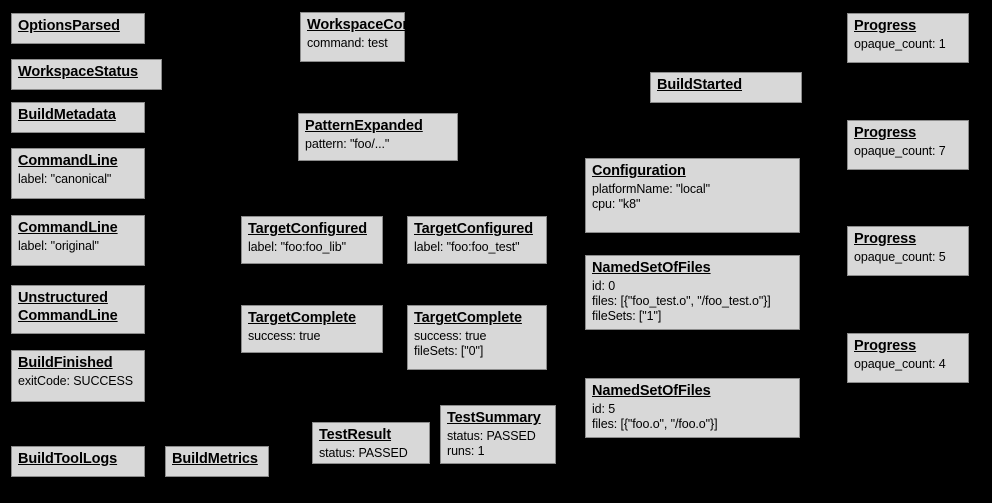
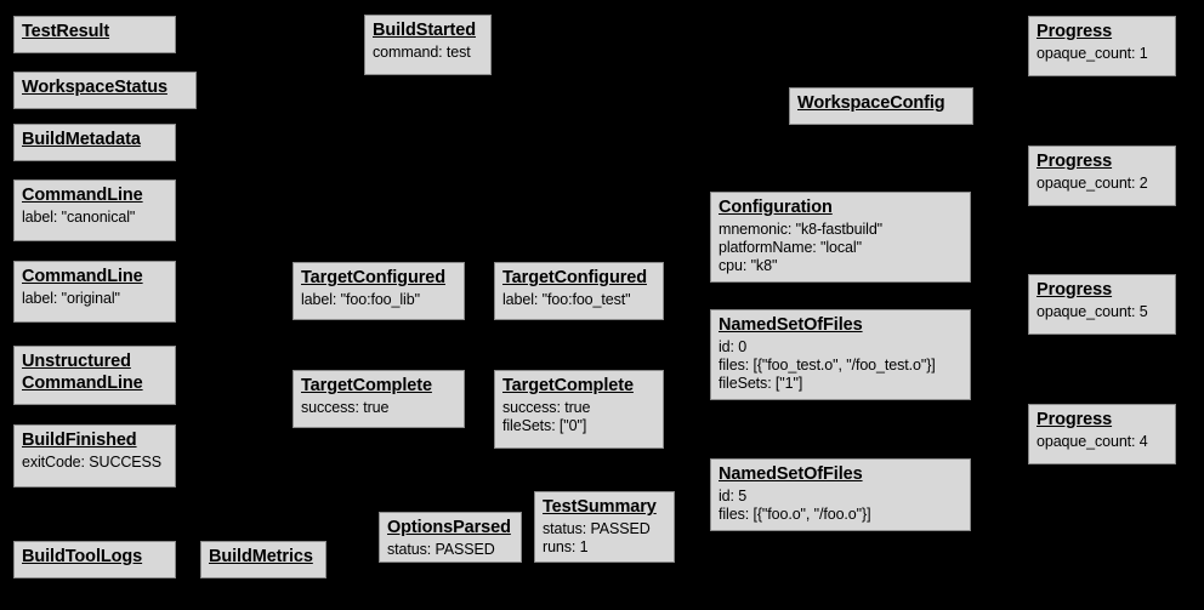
- OptionsParsed
+ TestResult
  WorkspaceStatus
  BuildMetadata
  CommandLine
  label: "canonical"
  CommandLine
  label: "original"
  Unstructured
  CommandLine
  BuildFinished
  exitCode: SUCCESS
  BuildToolLogs
  BuildMetrics
- WorkspaceConfig
+ BuildStarted
  command: test
- PatternExpanded
- pattern: "foo/..."
  TargetConfigured
  label: "foo:foo_lib"
  TargetConfigured
  label: "foo:foo_test"
  TargetComplete
  success: true
  TargetComplete
  success: true
  fileSets: ["0"]
- TestResult
+ OptionsParsed
  status: PASSED
  TestSummary
  status: PASSED
  runs: 1
- BuildStarted
+ WorkspaceConfig
  Configuration
+ mnemonic: "k8-fastbuild"
  platformName: "local"
  cpu: "k8"
  NamedSetOfFiles
  id: 0
  files: [{"foo_test.o", "/foo_test.o"}]
  fileSets: ["1"]
  NamedSetOfFiles
  id: 5
  files: [{"foo.o", "/foo.o"}]
  Progress
  opaque_count: 1
  Progress
- opaque_count: 7
+ opaque_count: 2
  Progress
  opaque_count: 5
  Progress
  opaque_count: 4
